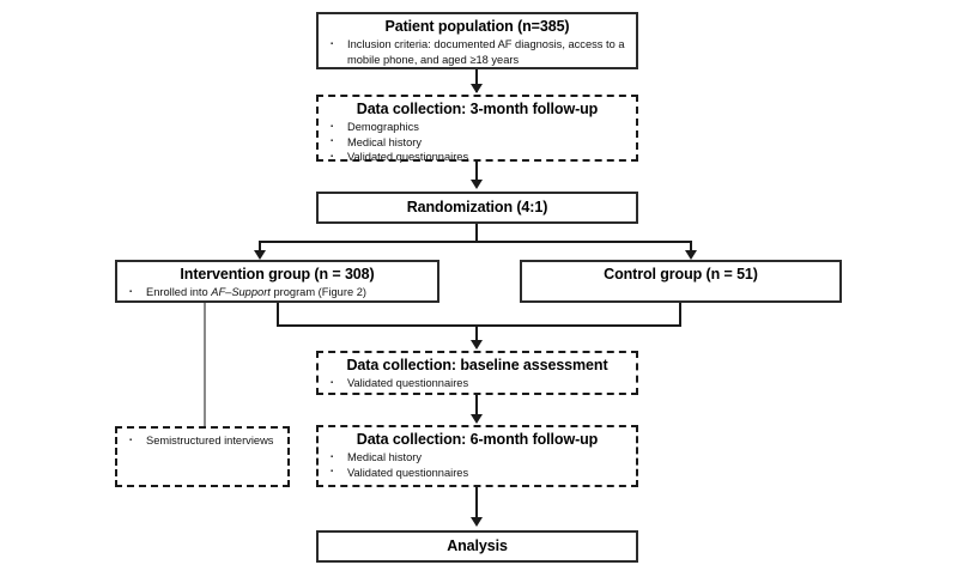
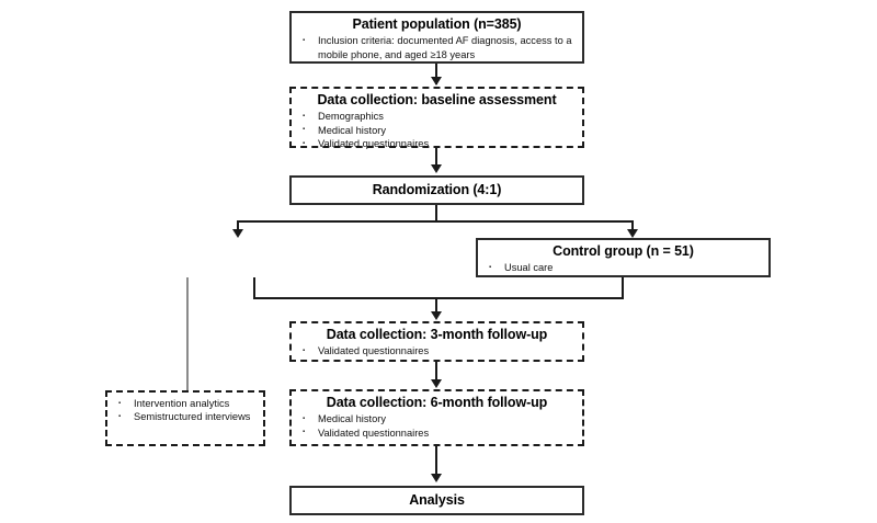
  Patient population (n=385)
  Inclusion criteria: documented AF diagnosis, access to a mobile phone, and aged ≥18 years
- Data collection: 3-month follow-up
+ Data collection: baseline assessment
  Demographics
  Medical history
  Validated questionnaires
  Randomization (4:1)
- Intervention group (n = 308)
- Enrolled into AF–Support program (Figure 2)
  Control group (n = 51)
+ Usual care
- Data collection: baseline assessment
+ Data collection: 3-month follow-up
  Validated questionnaires
+ Intervention analytics
  Semistructured interviews
  Data collection: 6-month follow-up
  Medical history
  Validated questionnaires
  Analysis
